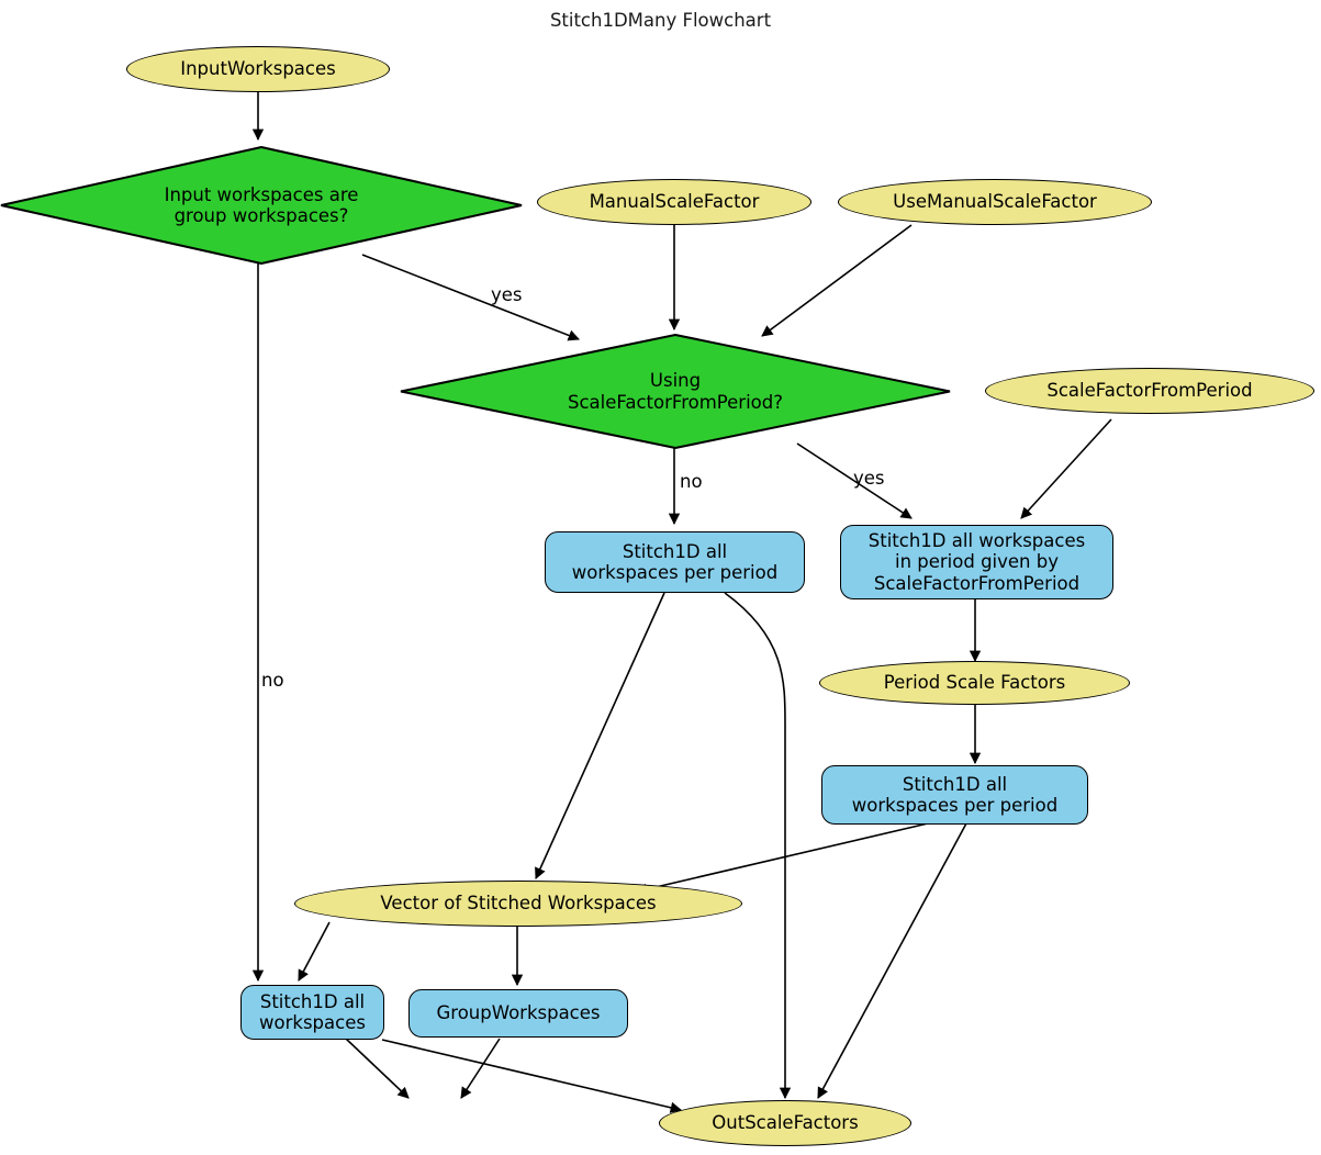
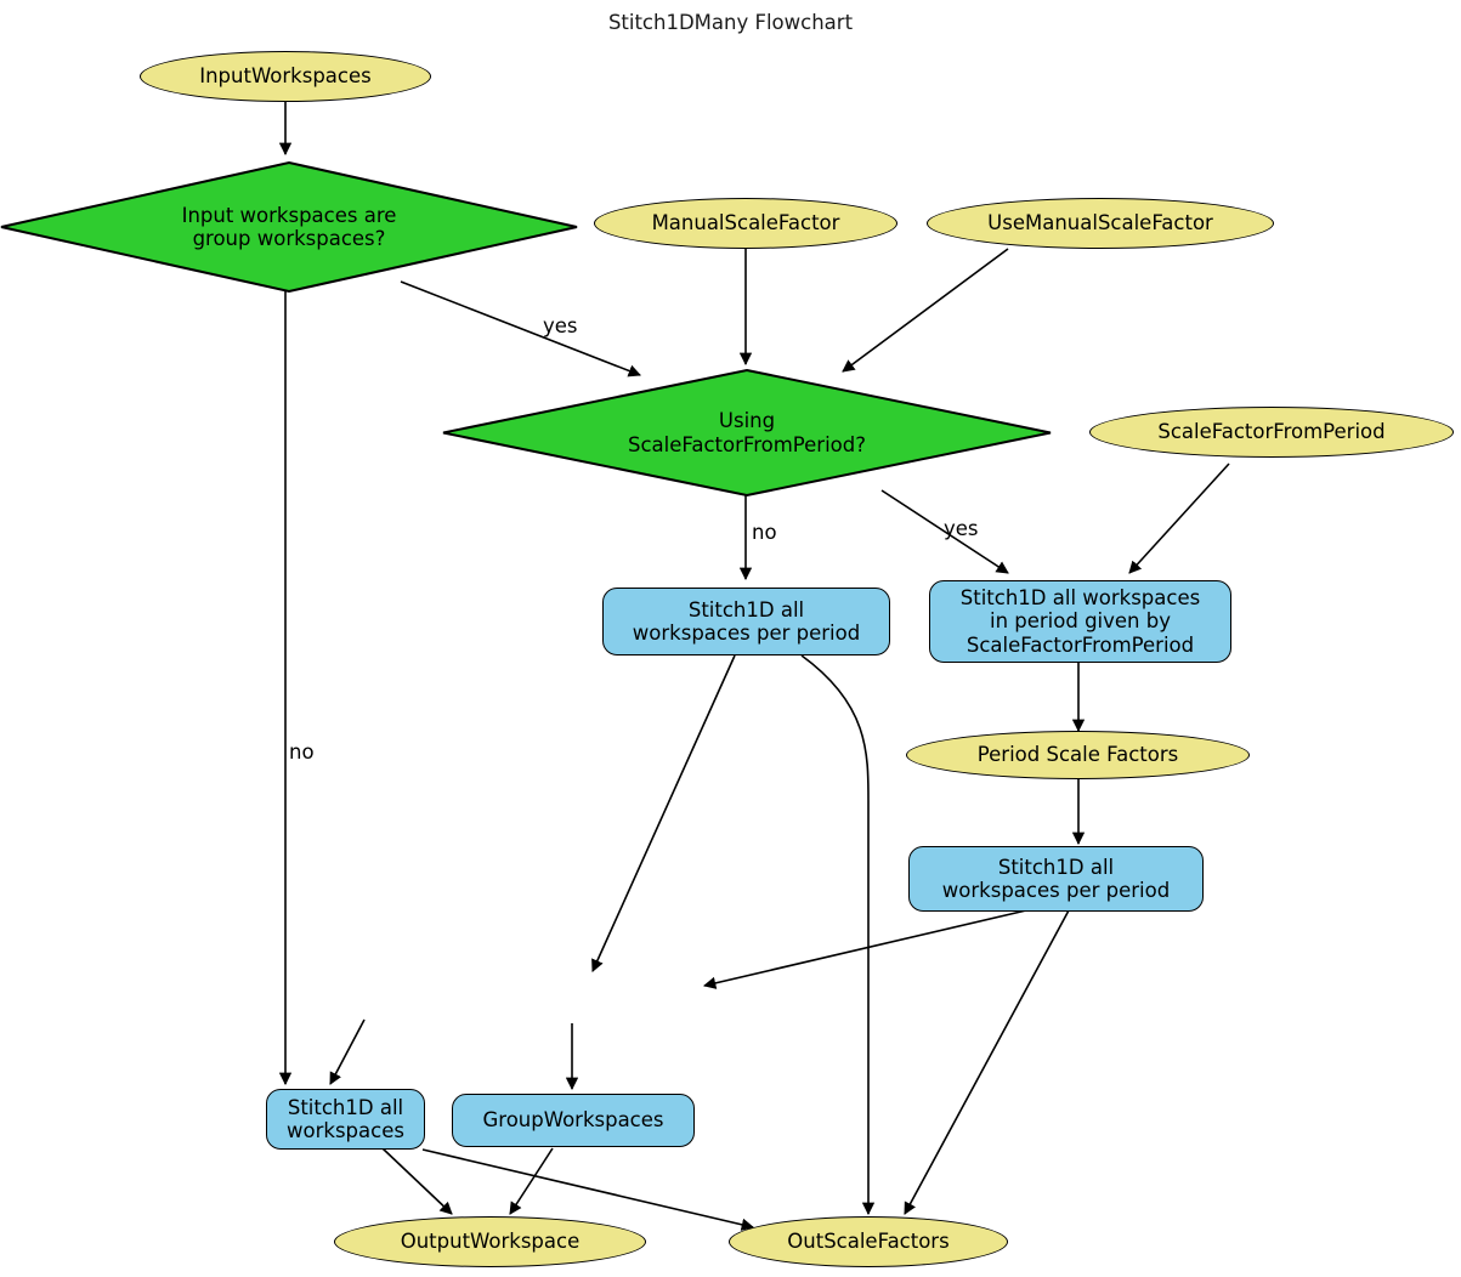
  Stitch1DMany Flowchart
  InputWorkspaces
  Input workspaces are
  group workspaces?
  ManualScaleFactor
  UseManualScaleFactor
  Using
  ScaleFactorFromPeriod?
  ScaleFactorFromPeriod
  Stitch1D all
  workspaces per period
  Stitch1D all workspaces
  in period given by
  ScaleFactorFromPeriod
  Period Scale Factors
  Stitch1D all
  workspaces per period
- Vector of Stitched Workspaces
  Stitch1D all
  workspaces
  GroupWorkspaces
+ OutputWorkspace
  OutScaleFactors
  yes
  no
  no
  yes
